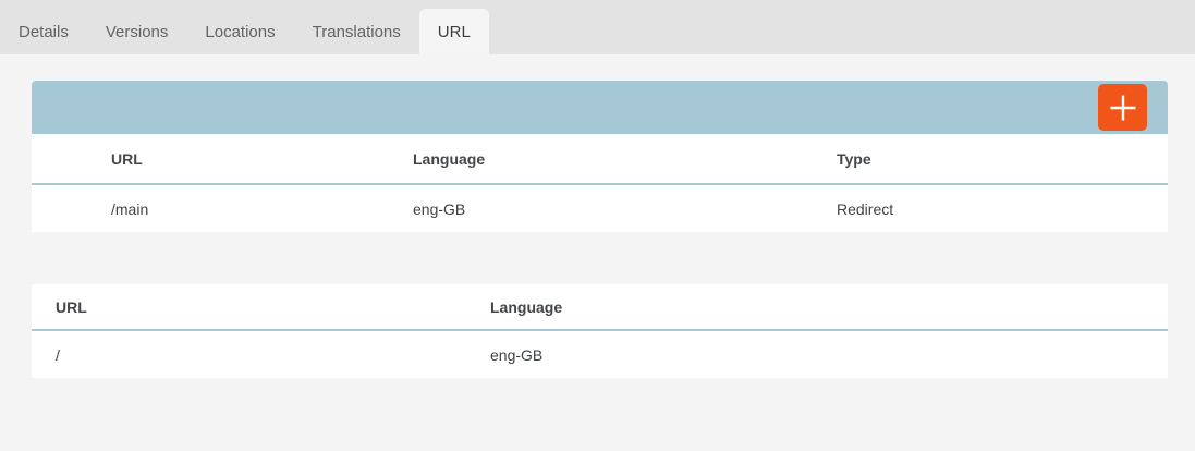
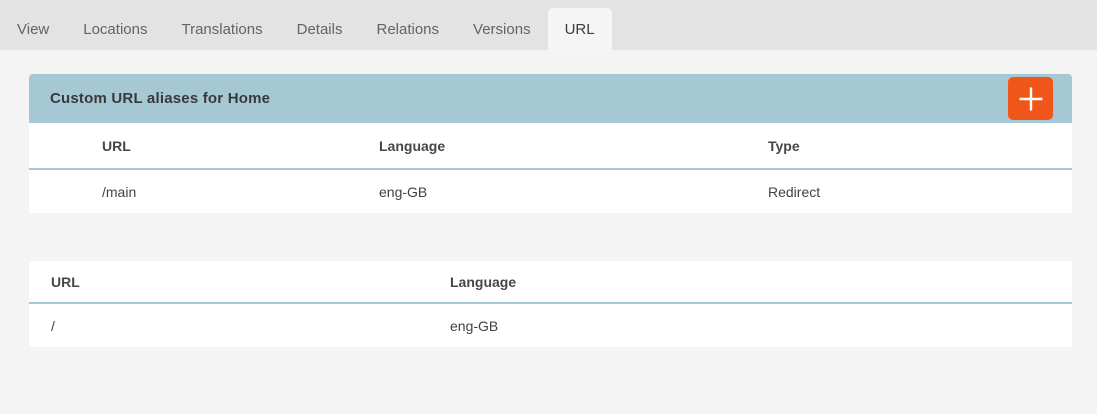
+ View
- Details
+ Locations
- Versions
+ Translations
- Locations
+ Details
+ Relations
- Translations
+ Versions
  URL
+ Custom URL aliases for Home
  	URL	Language	Type
  	/main	eng-GB	Redirect
  URL	Language
  /	eng-GB
